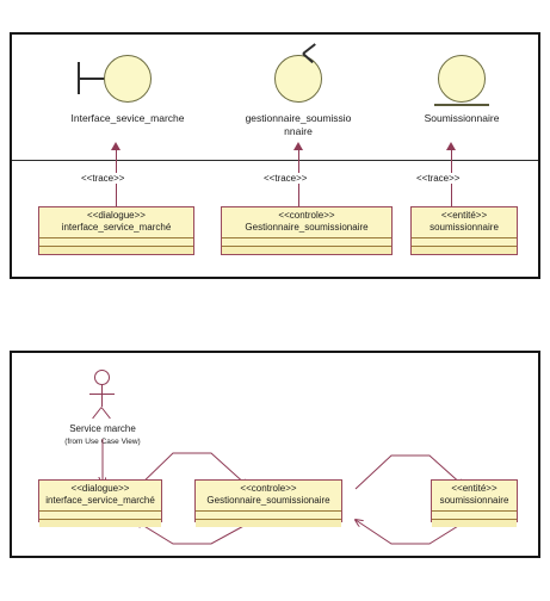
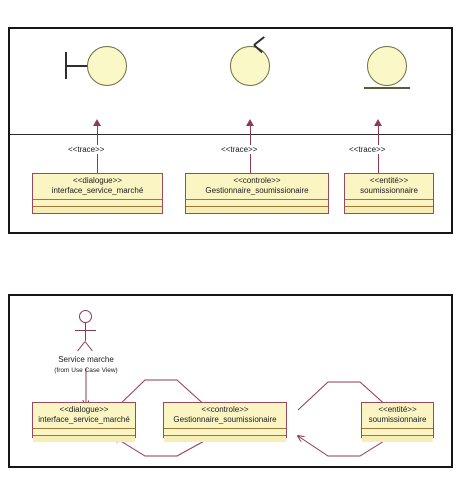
- Interface_sevice_marche
- gestionnaire_soumissio
- nnaire
- Soumissionnaire
  <<trace>>
  <<trace>>
  <<trace>>
  <<dialogue>>
  interface_service_marché
  <<controle>>
  Gestionnaire_soumissionaire
  <<entité>>
  soumissionnaire
  Service marche
  <<dialogue>>
  interface_service_marché
  <<controle>>
  Gestionnaire_soumissionaire
  <<entité>>
  soumissionnaire
